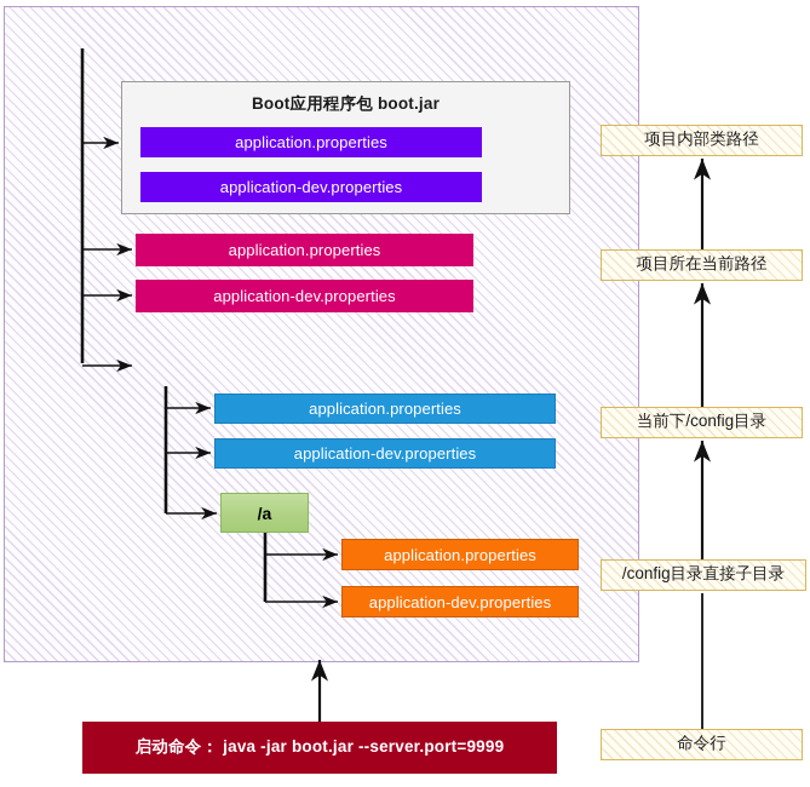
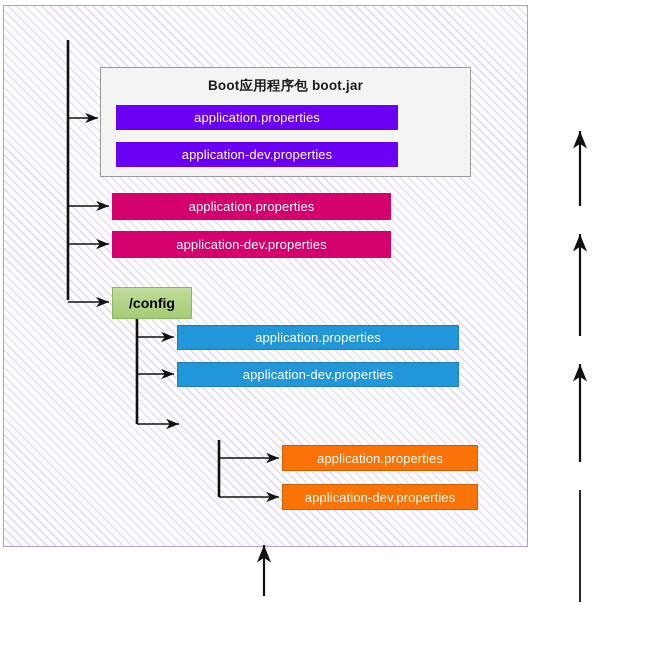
  Boot应用程序包 boot.jar
  application.properties
  application-dev.properties
  application.properties
  application-dev.properties
+ /config
  application.properties
  application-dev.properties
- /a
  application.properties
  application-dev.properties
- 启动命令： java -jar boot.jar --server.port=9999
- 项目内部类路径
- 项目所在当前路径
- 当前下/config目录
- /config目录直接子目录
- 命令行
